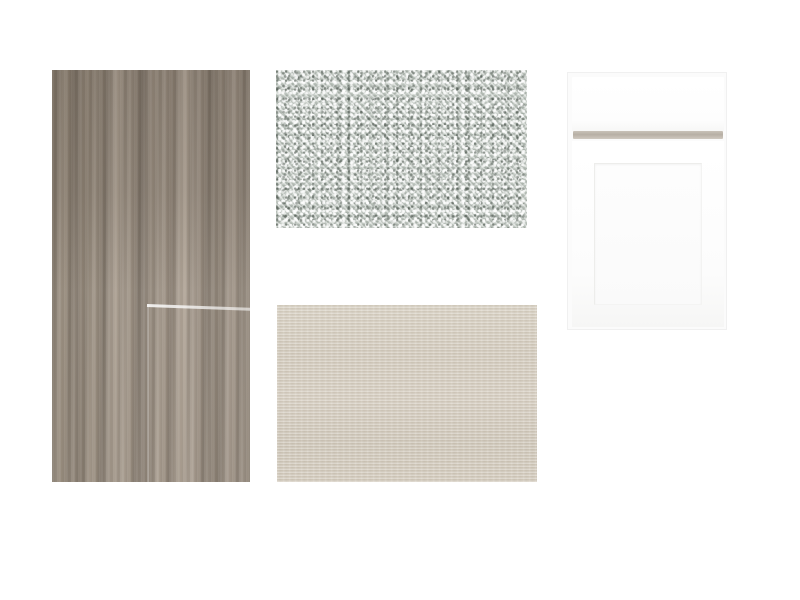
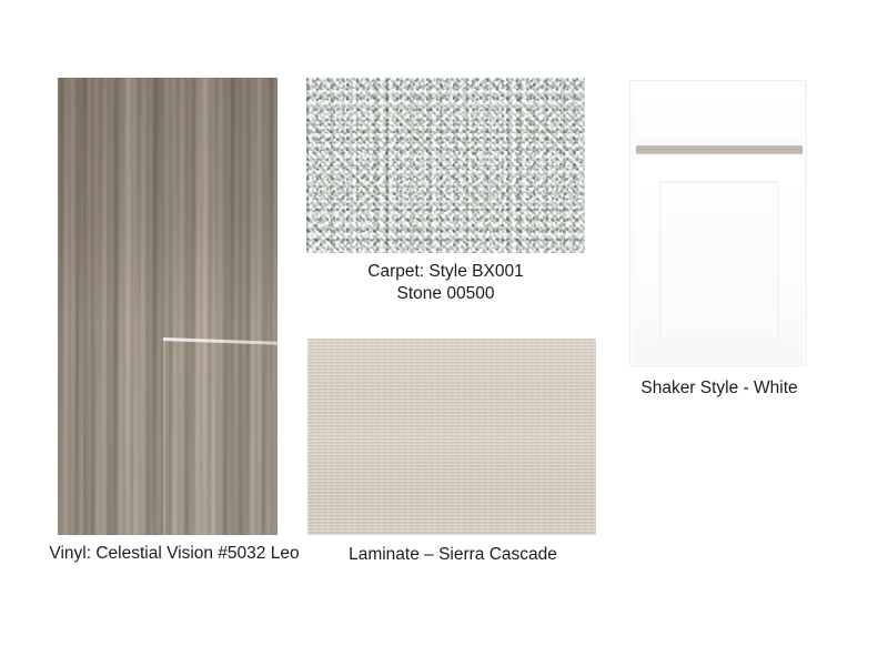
+ Vinyl: Celestial Vision #5032 Leo
+ Carpet: Style BX001
+ Stone 00500
+ Laminate – Sierra Cascade
+ Shaker Style - White
